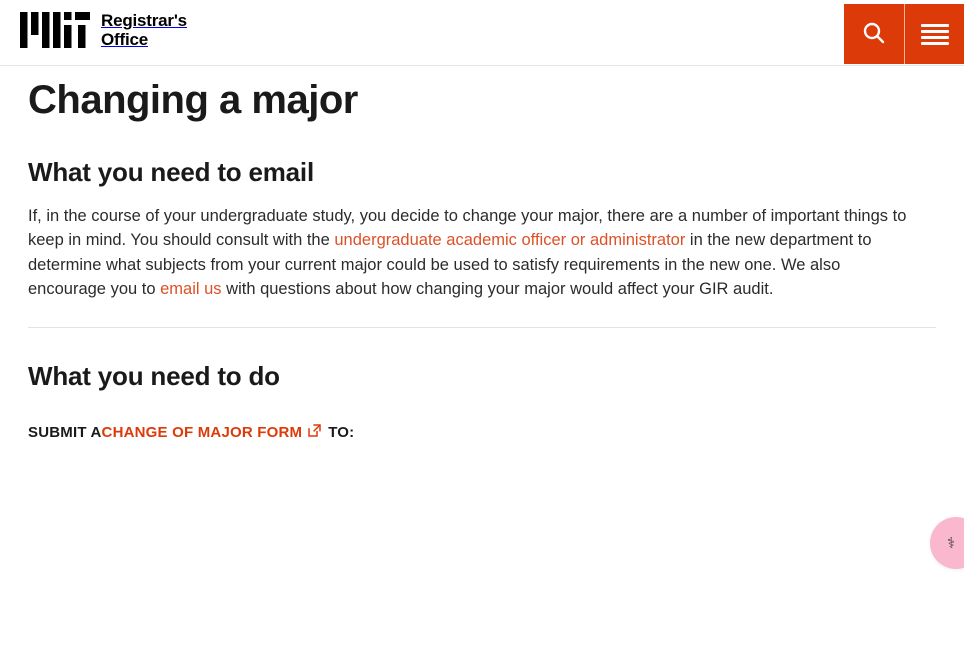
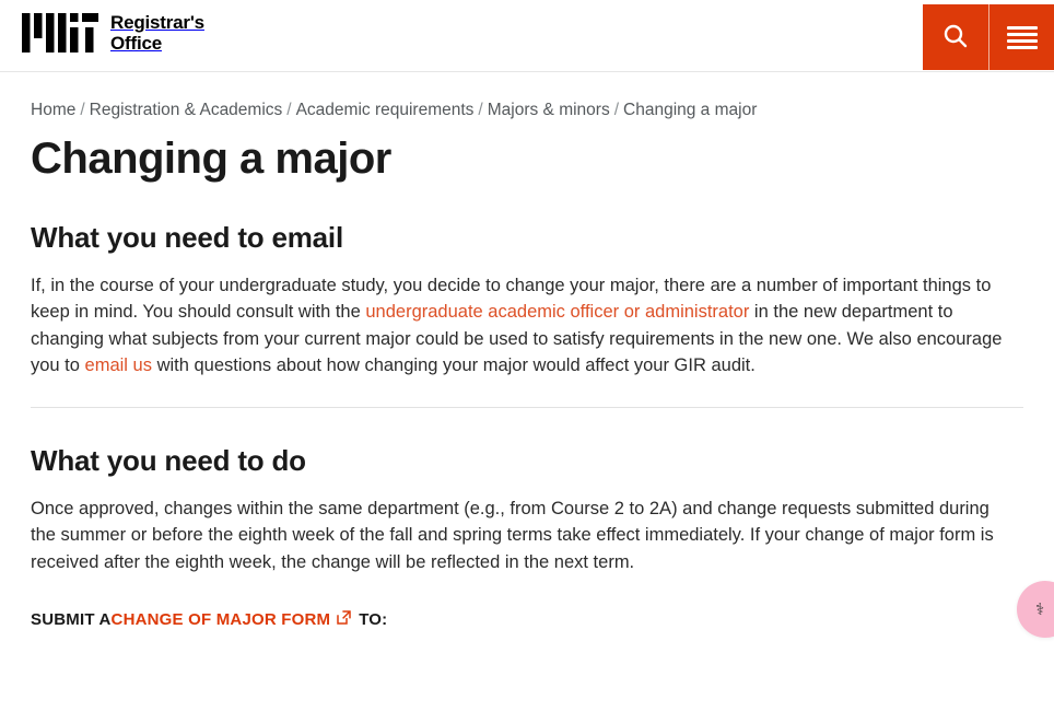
  Registrar's Office
+ Home / Registration & Academics / Academic requirements / Majors & minors / Changing a major
  Changing a major
  What you need to email
- If, in the course of your undergraduate study, you decide to change your major, there are a number of important things to keep in mind. You should consult with the undergraduate academic officer or administrator in the new department to determine what subjects from your current major could be used to satisfy requirements in the new one. We also encourage you to email us with questions about how changing your major would affect your GIR audit.
+ If, in the course of your undergraduate study, you decide to change your major, there are a number of important things to keep in mind. You should consult with the undergraduate academic officer or administrator in the new department to changing what subjects from your current major could be used to satisfy requirements in the new one. We also encourage you to email us with questions about how changing your major would affect your GIR audit.
  What you need to do
+ Once approved, changes within the same department (e.g., from Course 2 to 2A) and change requests submitted during the summer or before the eighth week of the fall and spring terms take effect immediately. If your change of major form is received after the eighth week, the change will be reflected in the next term.
  SUBMIT A
  CHANGE OF MAJOR FORM
  TO:
  ⚕
